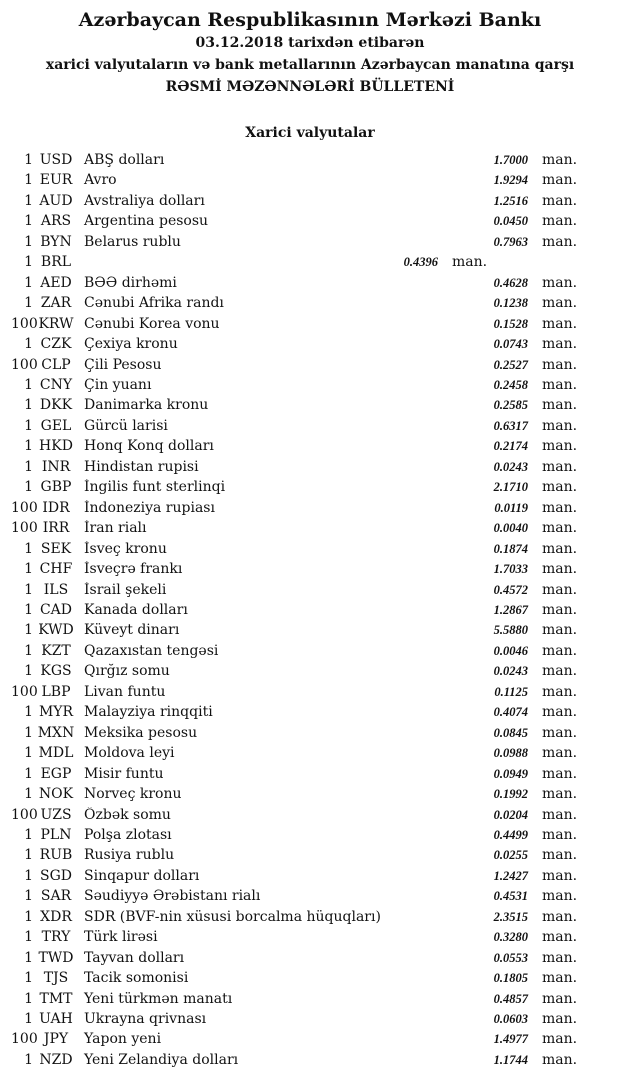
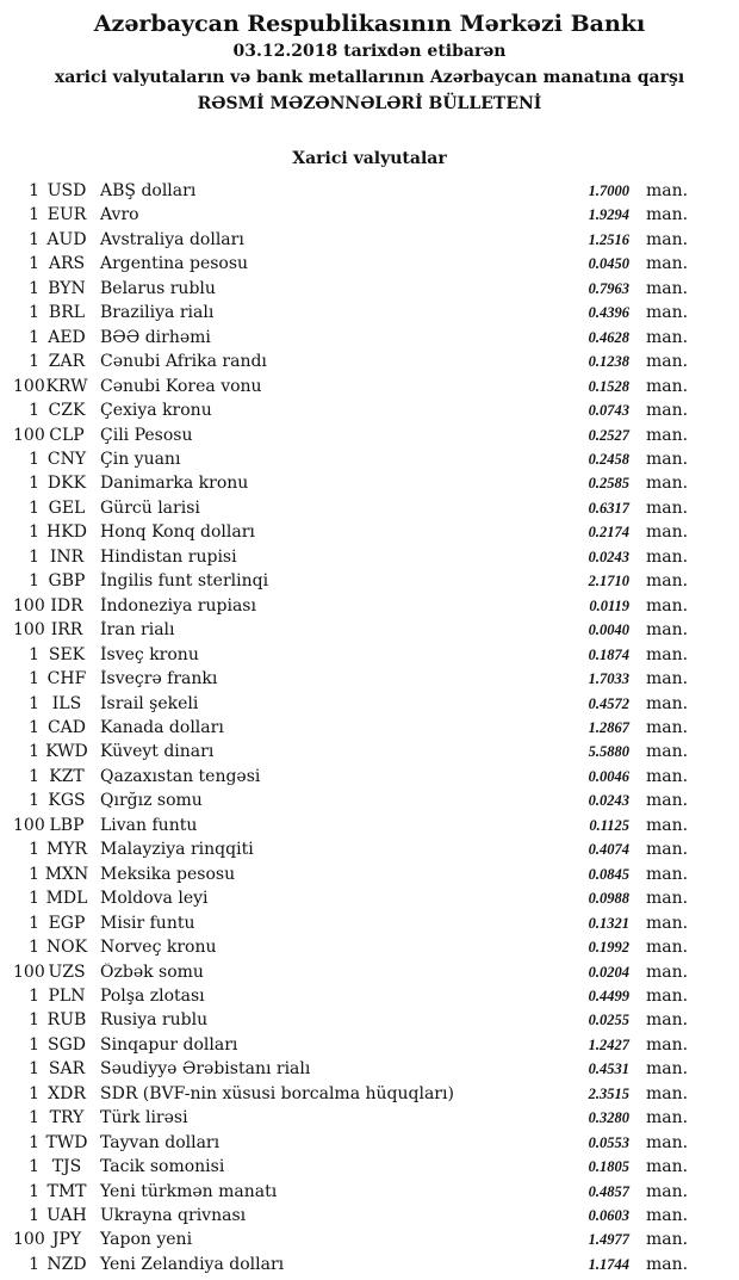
  Azərbaycan Respublikasının Mərkəzi Bankı
  03.12.2018 tarixdən etibarən
  xarici valyutaların və bank metallarının Azərbaycan manatına qarşı
  RƏSMİ MƏZƏNNƏLƏRİ BÜLLETENİ
  Xarici valyutalar
  1
  USD
  ABŞ dolları
  1.7000
  man.
  1
  EUR
  Avro
  1.9294
  man.
  1
  AUD
  Avstraliya dolları
  1.2516
  man.
  1
  ARS
  Argentina pesosu
  0.0450
  man.
  1
  BYN
  Belarus rublu
  0.7963
  man.
  1
  BRL
+ Braziliya rialı
  0.4396
  man.
  1
  AED
  BƏƏ dirhəmi
  0.4628
  man.
  1
  ZAR
  Cənubi Afrika randı
  0.1238
  man.
  KRW
  Cənubi Korea vonu
  0.1528
  man.
  1
  CZK
  Çexiya kronu
  0.0743
  man.
  CLP
  Çili Pesosu
  0.2527
  man.
  1
  CNY
  Çin yuanı
  0.2458
  man.
  1
  DKK
  Danimarka kronu
  0.2585
  man.
  1
  GEL
  Gürcü larisi
  0.6317
  man.
  1
  HKD
  Honq Konq dolları
  0.2174
  man.
  1
  INR
  Hindistan rupisi
  0.0243
  man.
  1
  GBP
  İngilis funt sterlinqi
  2.1710
  man.
  IDR
  İndoneziya rupiası
  0.0119
  man.
  IRR
  İran rialı
  0.0040
  man.
  1
  SEK
  İsveç kronu
  0.1874
  man.
  1
  CHF
  İsveçrə frankı
  1.7033
  man.
  1
  ILS
  İsrail şekeli
  0.4572
  man.
  1
  CAD
  Kanada dolları
  1.2867
  man.
  1
  KWD
  Küveyt dinarı
  5.5880
  man.
  1
  KZT
  Qazaxıstan tengəsi
  0.0046
  man.
  1
  KGS
  Qırğız somu
  0.0243
  man.
  LBP
  Livan funtu
  0.1125
  man.
  1
  MYR
  Malayziya rinqqiti
  0.4074
  man.
  1
  MXN
  Meksika pesosu
  0.0845
  man.
  1
  MDL
  Moldova leyi
  0.0988
  man.
  1
  EGP
  Misir funtu
- 0.0949
+ 0.1321
  man.
  1
  NOK
  Norveç kronu
  0.1992
  man.
  UZS
  Özbək somu
  0.0204
  man.
  1
  PLN
  Polşa zlotası
  0.4499
  man.
  1
  RUB
  Rusiya rublu
  0.0255
  man.
  1
  SGD
  Sinqapur dolları
  1.2427
  man.
  1
  SAR
  Səudiyyə Ərəbistanı rialı
  0.4531
  man.
  1
  XDR
  SDR (BVF-nin xüsusi borcalma hüquqları)
  2.3515
  man.
  1
  TRY
  Türk lirəsi
  0.3280
  man.
  1
  TWD
  Tayvan dolları
  0.0553
  man.
  1
  TJS
  Tacik somonisi
  0.1805
  man.
  1
  TMT
  Yeni türkmən manatı
  0.4857
  man.
  1
  UAH
  Ukrayna qrivnası
  0.0603
  man.
  JPY
  Yapon yeni
  1.4977
  man.
  1
  NZD
  Yeni Zelandiya dolları
  1.1744
  man.
